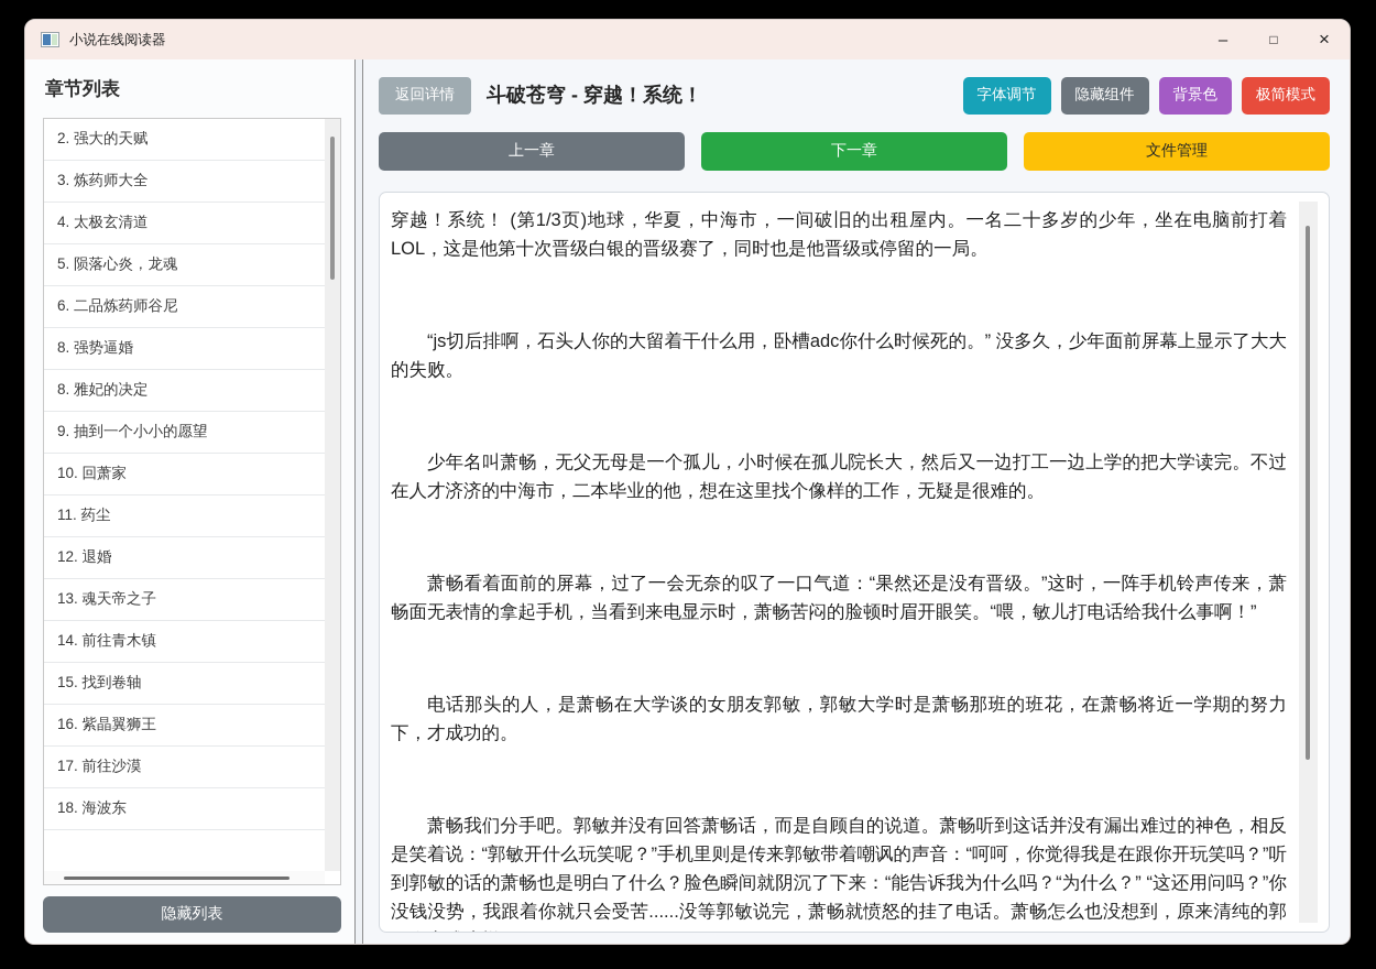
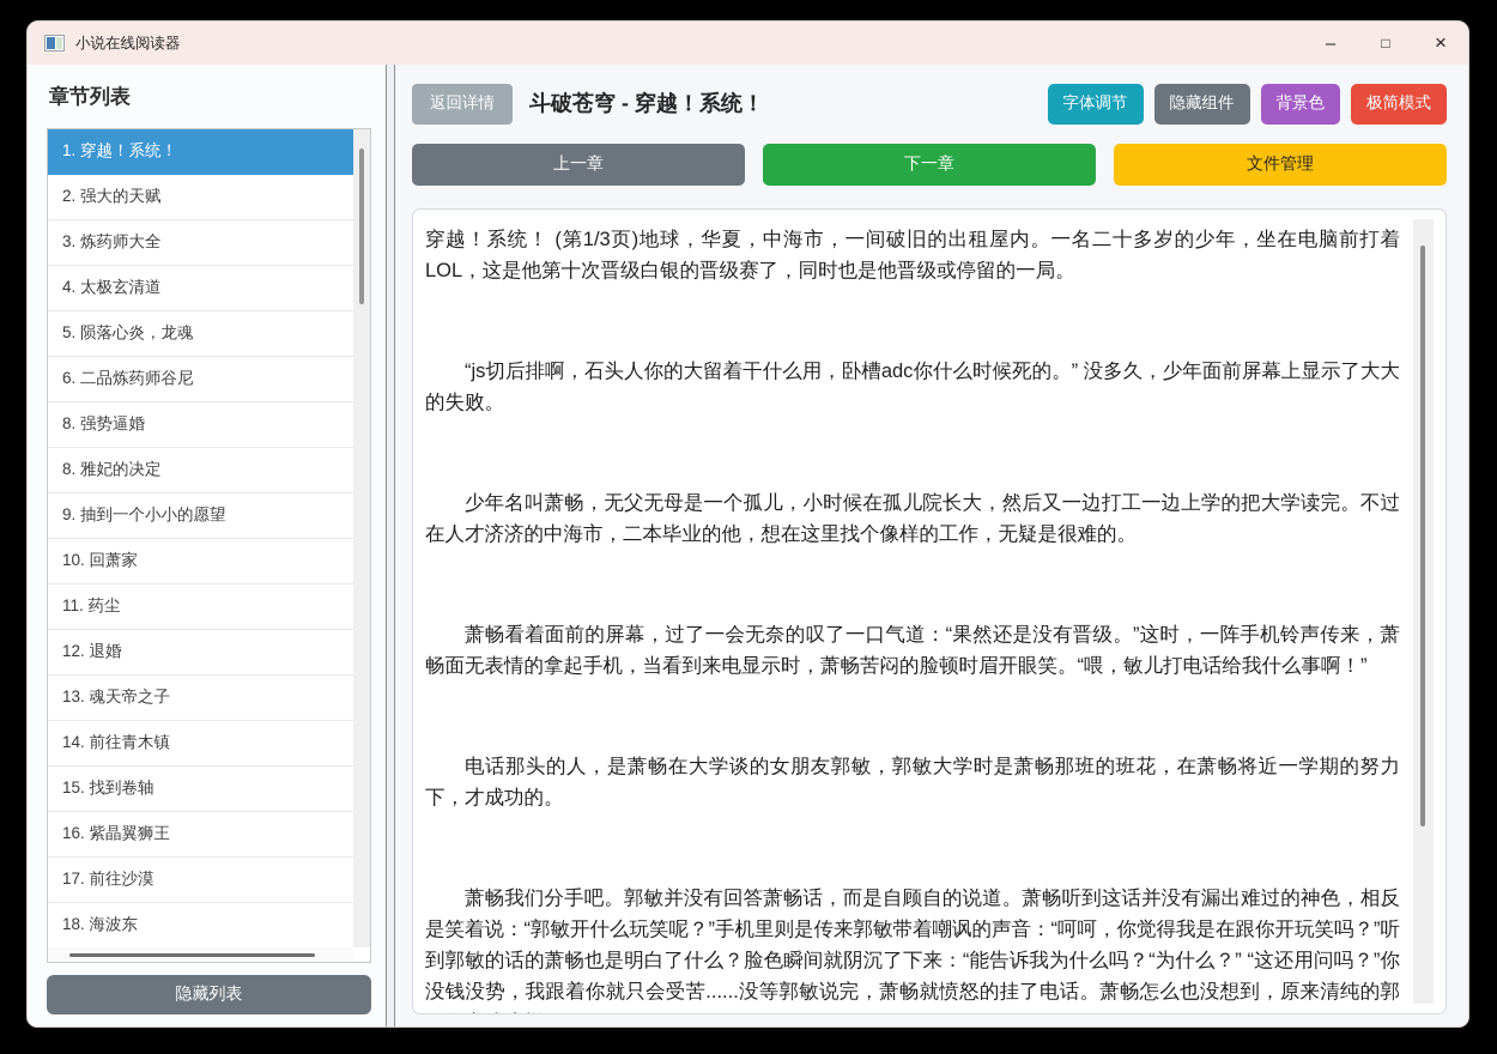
  小说在线阅读器
  –
  □
  ×
  章节列表
+ 1. 穿越！系统！
  2. 强大的天赋
  3. 炼药师大全
  4. 太极玄清道
  5. 陨落心炎，龙魂
  6. 二品炼药师谷尼
  8. 强势逼婚
  8. 雅妃的决定
  9. 抽到一个小小的愿望
  10. 回萧家
  11. 药尘
  12. 退婚
  13. 魂天帝之子
  14. 前往青木镇
  15. 找到卷轴
  16. 紫晶翼狮王
  17. 前往沙漠
  18. 海波东
  隐藏列表
  返回详情
  斗破苍穹 - 穿越！系统！
  字体调节
  隐藏组件
  背景色
  极简模式
  上一章
  下一章
  文件管理
  穿越！系统！ (第1/3页)地球，华夏，中海市，一间破旧的出租屋内。一名二十多岁的少年，坐在电脑前打着LOL，这是他第十次晋级白银的晋级赛了，同时也是他晋级或停留的一局。
  “js切后排啊，石头人你的大留着干什么用，卧槽adc你什么时候死的。” 没多久，少年面前屏幕上显示了大大的失败。
  少年名叫萧畅，无父无母是一个孤儿，小时候在孤儿院长大，然后又一边打工一边上学的把大学读完。不过在人才济济的中海市，二本毕业的他，想在这里找个像样的工作，无疑是很难的。
  萧畅看着面前的屏幕，过了一会无奈的叹了一口气道：“果然还是没有晋级。”这时，一阵手机铃声传来，萧畅面无表情的拿起手机，当看到来电显示时，萧畅苦闷的脸顿时眉开眼笑。“喂，敏儿打电话给我什么事啊！”
  电话那头的人，是萧畅在大学谈的女朋友郭敏，郭敏大学时是萧畅那班的班花，在萧畅将近一学期的努力下，才成功的。
  萧畅我们分手吧。郭敏并没有回答萧畅话，而是自顾自的说道。萧畅听到这话并没有漏出难过的神色，相反是笑着说：“郭敏开什么玩笑呢？”手机里则是传来郭敏带着嘲讽的声音：“呵呵，你觉得我是在跟你开玩笑吗？”听到郭敏的话的萧畅也是明白了什么？脸色瞬间就阴沉了下来：“能告诉我为什么吗？“为什么？” “这还用问吗？”你没钱没势，我跟着你就只会受苦......没等郭敏说完，萧畅就愤怒的挂了电话。萧畅怎么也没想到，原来清纯的郭
